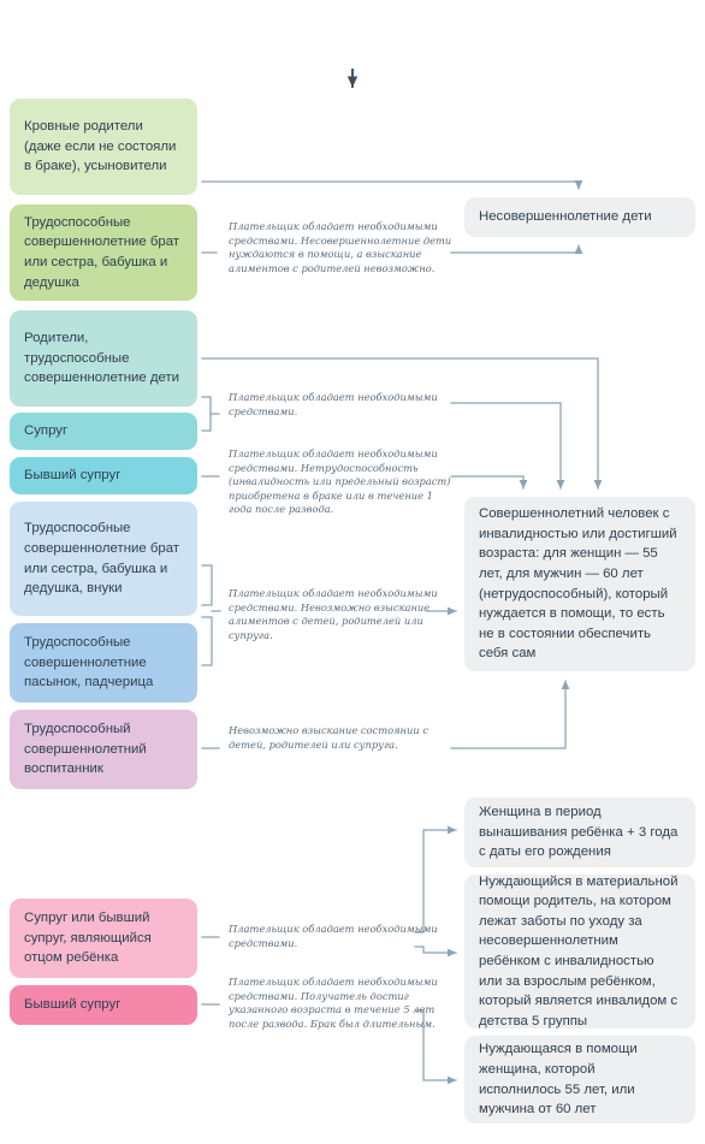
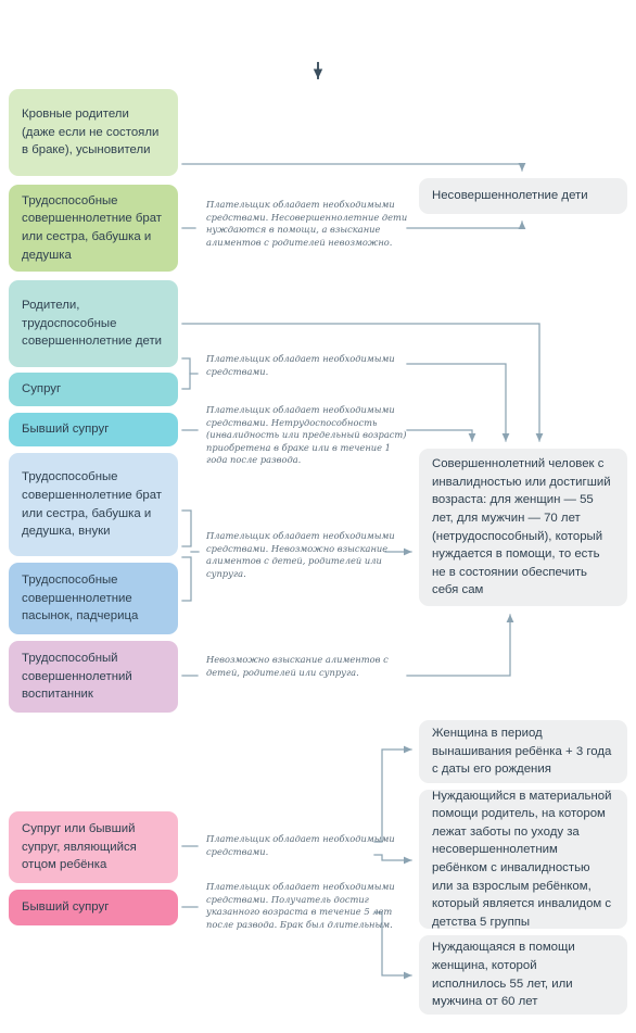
  Кровные родители (даже если не состояли в браке), усыновители
  Трудоспособные совершеннолетние брат или сестра, бабушка и дедушка
  Родители, трудоспособные совершеннолетние дети
  Супруг
  Бывший супруг
  Трудоспособные совершеннолетние брат или сестра, бабушка и дедушка, внуки
  Трудоспособные совершеннолетние пасынок, падчерица
  Трудоспособный совершеннолетний воспитанник
  Супруг или бывший супруг, являющийся отцом ребёнка
  Бывший супруг
  Несовершеннолетние дети
- Совершеннолетний человек с инвалидностью или достигший возраста: для женщин — 55 лет, для мужчин — 60 лет (нетрудоспособный), который нуждается в помощи, то есть не в состоянии обеспечить себя сам
+ Совершеннолетний человек с инвалидностью или достигший возраста: для женщин — 55 лет, для мужчин — 70 лет (нетрудоспособный), который нуждается в помощи, то есть не в состоянии обеспечить себя сам
  Женщина в период вынашивания ребёнка + 3 года с даты его рождения
  Нуждающийся в материальной помощи родитель, на котором лежат заботы по уходу за несовершеннолетним ребёнком с инвалидностью или за взрослым ребёнком, который является инвалидом с детства 5 группы
  Нуждающаяся в помощи женщина, которой исполнилось 55 лет, или мужчина от 60 лет
  Плательщик обладает необходимыми средствами. Несовершеннолетние дети нуждаются в помощи, а взыскание алиментов с родителей невозможно.
  Плательщик обладает необходимыми средствами.
  Плательщик обладает необходимыми средствами. Нетрудоспособность (инвалидность или предельный возраст) приобретена в браке или в течение 1 года после развода.
  Плательщик обладает необходимыми средствами. Невозможно взыскание алиментов с детей, родителей или супруга.
- Невозможно взыскание состоянии с детей, родителей или супруга.
+ Невозможно взыскание алиментов с детей, родителей или супруга.
  Плательщик обладает необходимыми средствами.
  Плательщик обладает необходимыми средствами. Получатель достиг указанного возраста в течение 5 лет после развода. Брак был длительным.
